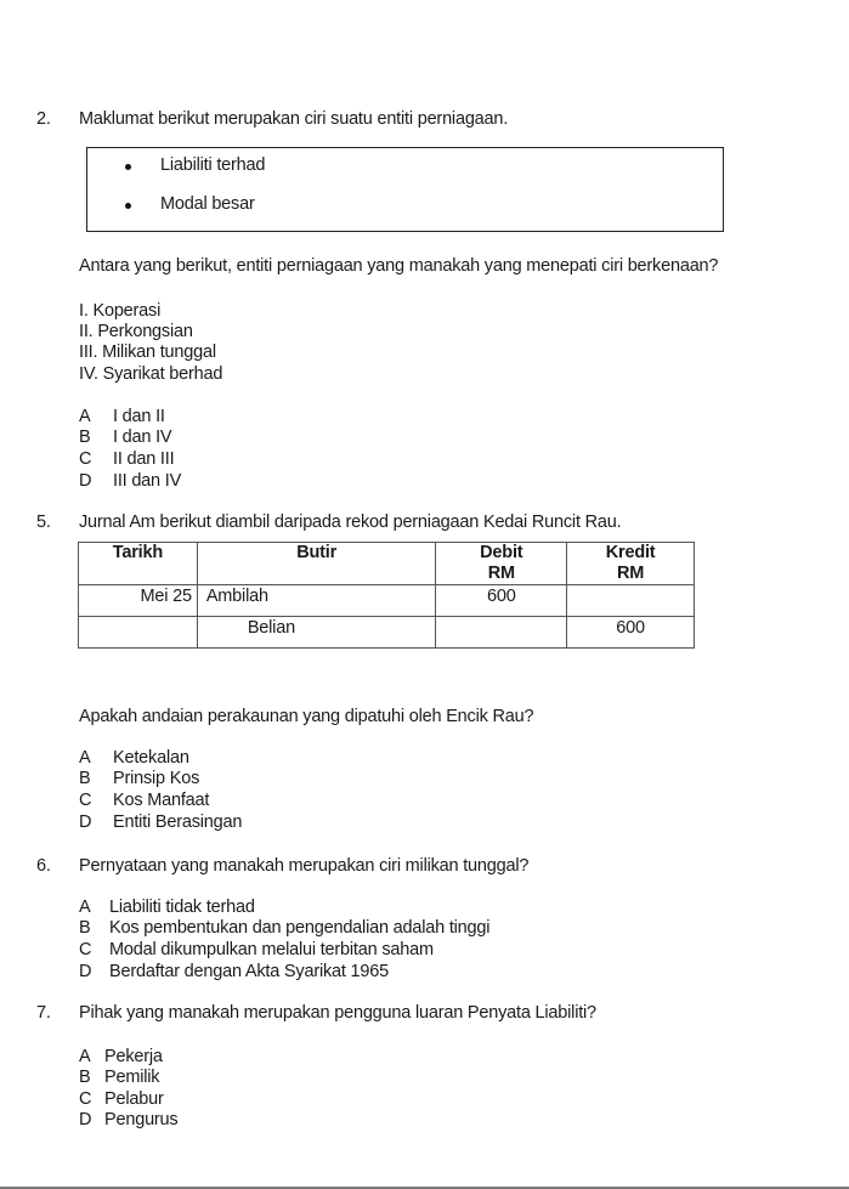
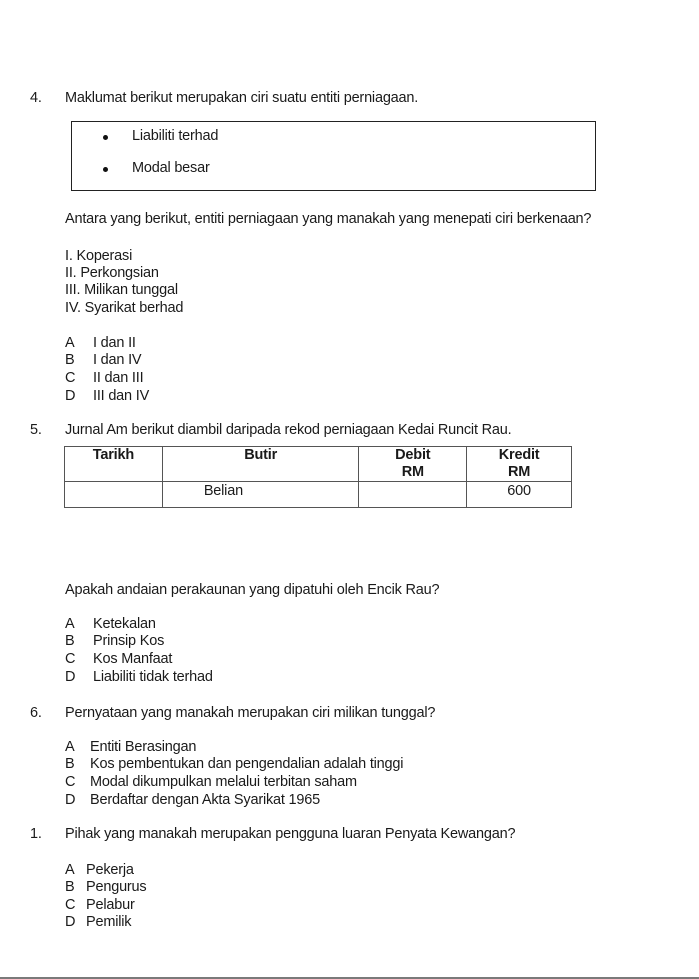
- 2.
+ 4.
  Maklumat berikut merupakan ciri suatu entiti perniagaan.
  Liabiliti terhad
  Modal besar
  Antara yang berikut, entiti perniagaan yang manakah yang menepati ciri berkenaan?
  I. Koperasi
  II. Perkongsian
  III. Milikan tunggal
  IV. Syarikat berhad
  A I dan II
  B I dan IV
  C II dan III
  D III dan IV
  5.
  Jurnal Am berikut diambil daripada rekod perniagaan Kedai Runcit Rau.
  Tarikh	Butir	Debit RM	Kredit RM
- Mei 25	Ambilah	600
  	Belian		600
  Apakah andaian perakaunan yang dipatuhi oleh Encik Rau?
  A Ketekalan
  B Prinsip Kos
  C Kos Manfaat
- D Entiti Berasingan
+ D Liabiliti tidak terhad
  6.
  Pernyataan yang manakah merupakan ciri milikan tunggal?
- A Liabiliti tidak terhad
+ A Entiti Berasingan
  B Kos pembentukan dan pengendalian adalah tinggi
  C Modal dikumpulkan melalui terbitan saham
  D Berdaftar dengan Akta Syarikat 1965
- 7.
+ 1.
- Pihak yang manakah merupakan pengguna luaran Penyata Liabiliti?
+ Pihak yang manakah merupakan pengguna luaran Penyata Kewangan?
  A Pekerja
- B Pemilik
+ B Pengurus
  C Pelabur
- D Pengurus
+ D Pemilik
